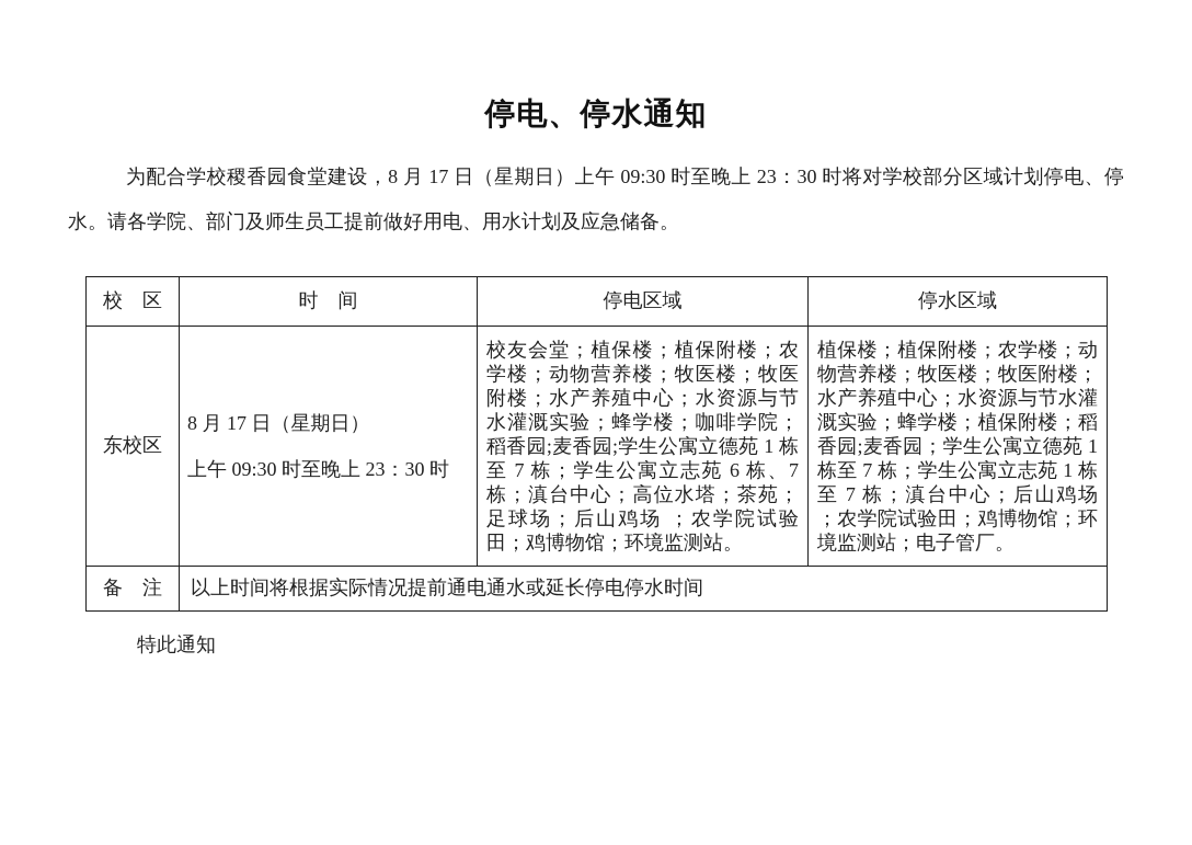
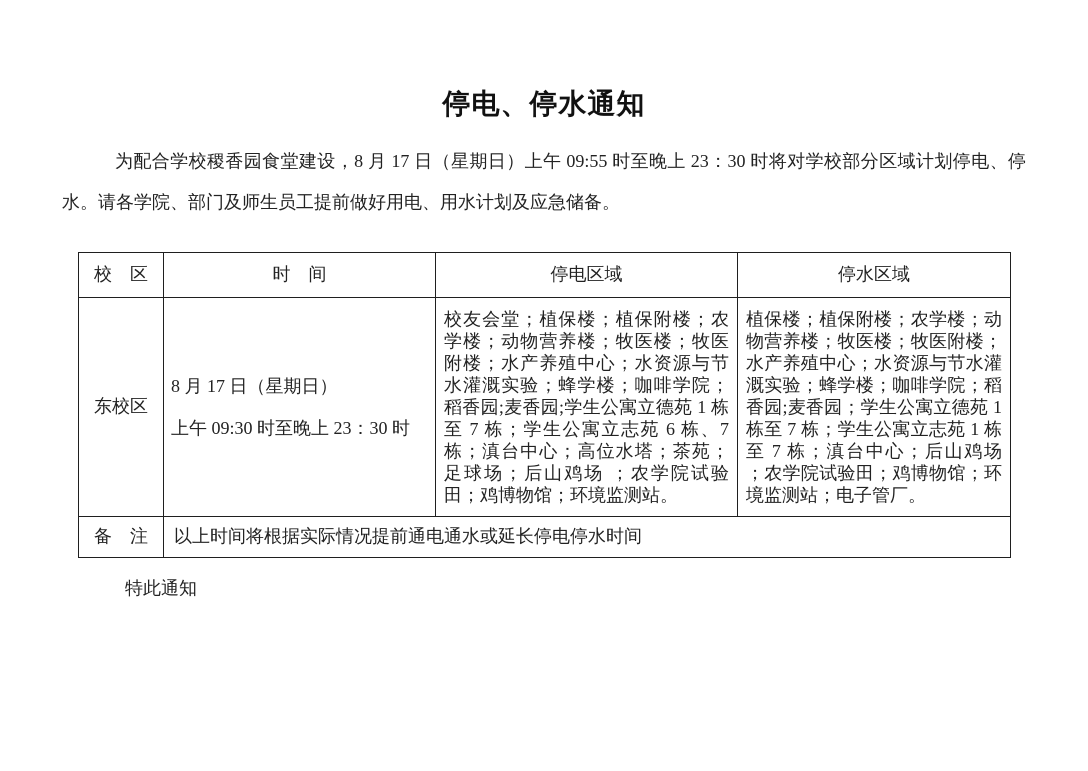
  停电、停水通知
- 为配合学校稷香园食堂建设，8 月 17 日（星期日）上午 09:30 时至晚上 23：30 时将对学校部分区域计划停电、停水。请各学院、部门及师生员工提前做好用电、用水计划及应急储备。
+ 为配合学校稷香园食堂建设，8 月 17 日（星期日）上午 09:55 时至晚上 23：30 时将对学校部分区域计划停电、停水。请各学院、部门及师生员工提前做好用电、用水计划及应急储备。
  校 区	时 间	停电区域	停水区域
- 东校区	8 月 17 日（星期日） 上午 09:30 时至晚上 23：30 时	校友会堂；植保楼；植保附楼；农学楼；动物营养楼；牧医楼；牧医附楼；水产养殖中心；水资源与节水灌溉实验；蜂学楼；咖啡学院；稻香园;麦香园;学生公寓立德苑 1 栋至 7 栋；学生公寓立志苑 6 栋、7 栋；滇台中心；高位水塔；茶苑；足球场；后山鸡场 ；农学院试验田；鸡博物馆；环境监测站。	植保楼；植保附楼；农学楼；动物营养楼；牧医楼；牧医附楼；水产养殖中心；水资源与节水灌溉实验；蜂学楼；植保附楼；稻香园;麦香园；学生公寓立德苑 1 栋至 7 栋；学生公寓立志苑 1 栋至 7 栋；滇台中心；后山鸡场 ；农学院试验田；鸡博物馆；环境监测站；电子管厂。
+ 东校区	8 月 17 日（星期日） 上午 09:30 时至晚上 23：30 时	校友会堂；植保楼；植保附楼；农学楼；动物营养楼；牧医楼；牧医附楼；水产养殖中心；水资源与节水灌溉实验；蜂学楼；咖啡学院；稻香园;麦香园;学生公寓立德苑 1 栋至 7 栋；学生公寓立志苑 6 栋、7 栋；滇台中心；高位水塔；茶苑；足球场；后山鸡场 ；农学院试验田；鸡博物馆；环境监测站。	植保楼；植保附楼；农学楼；动物营养楼；牧医楼；牧医附楼；水产养殖中心；水资源与节水灌溉实验；蜂学楼；咖啡学院；稻香园;麦香园；学生公寓立德苑 1 栋至 7 栋；学生公寓立志苑 1 栋至 7 栋；滇台中心；后山鸡场 ；农学院试验田；鸡博物馆；环境监测站；电子管厂。
  备 注	以上时间将根据实际情况提前通电通水或延长停电停水时间
  特此通知
